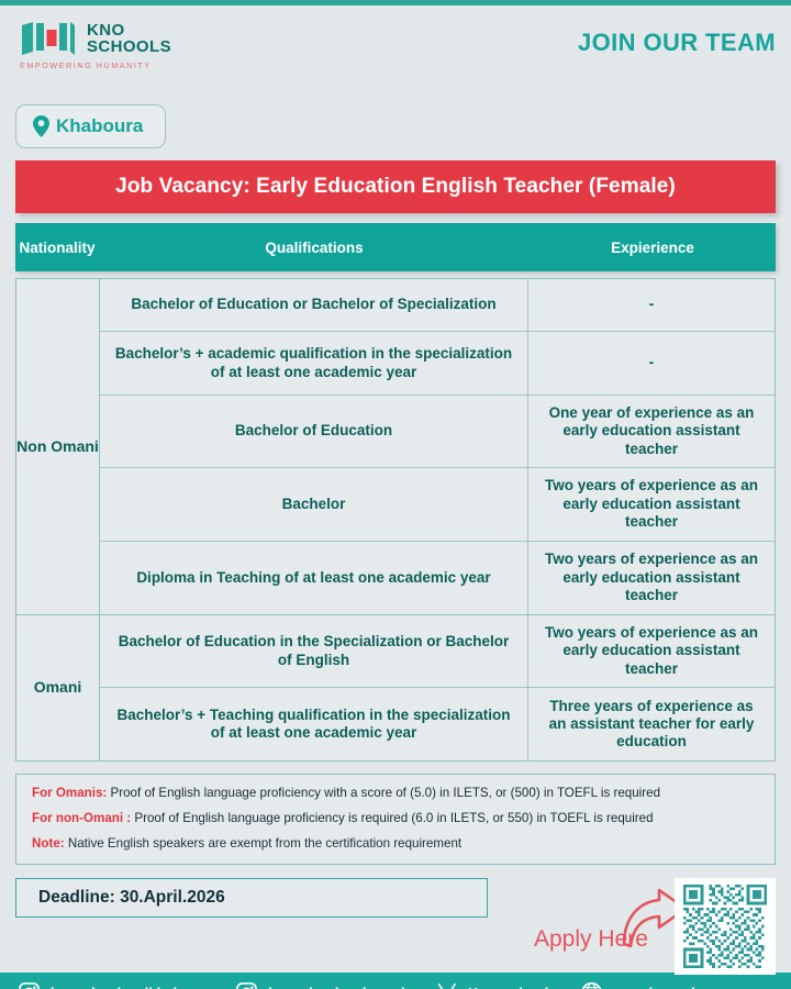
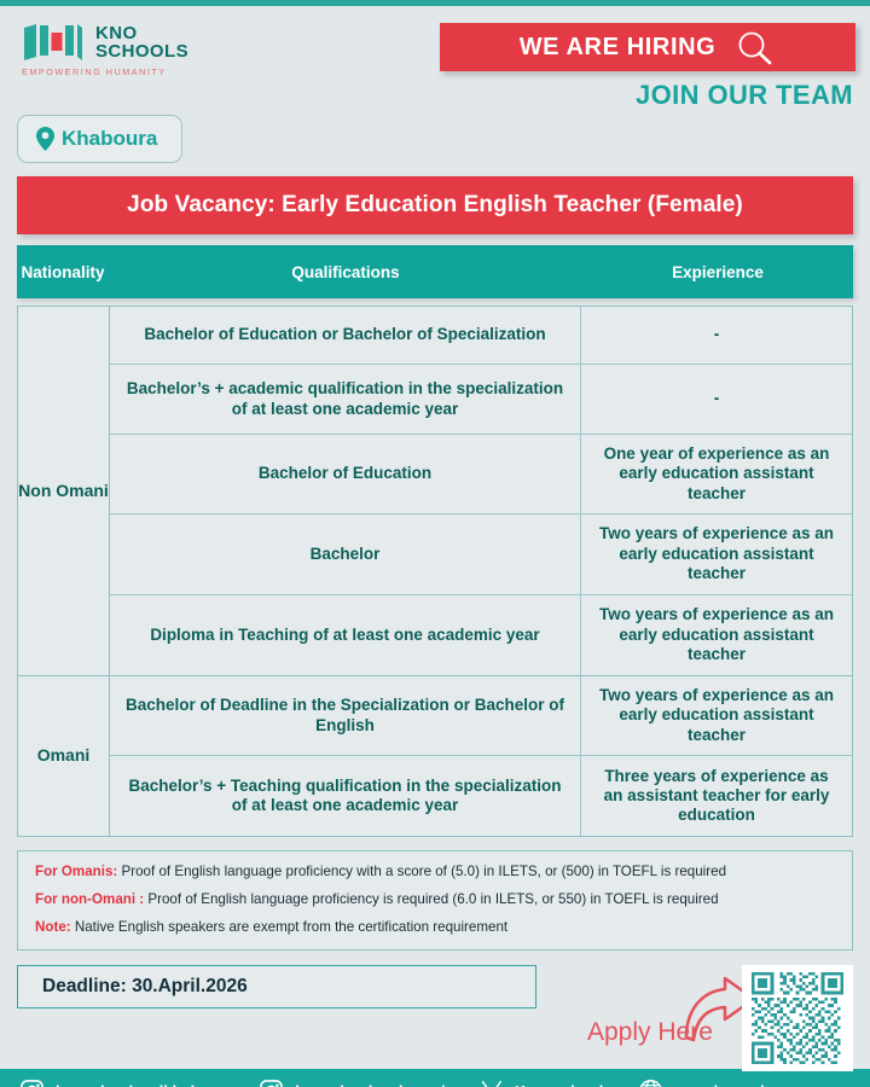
  KNO
  SCHOOLS
  EMPOWERING HUMANITY
+ WE ARE HIRING
  JOIN OUR TEAM
  Khaboura
  Job Vacancy: Early Education English Teacher (Female)
  Nationality
  Qualifications
  Expierience
  Non Omani
  Bachelor of Education or Bachelor of Specialization
  -
  Bachelor’s + academic qualification in the specialization of at least one academic year
  -
  Bachelor of Education
  One year of experience as an early education assistant teacher
  Bachelor
  Two years of experience as an early education assistant teacher
  Diploma in Teaching of at least one academic year
  Two years of experience as an early education assistant teacher
  Omani
- Bachelor of Education in the Specialization or Bachelor of English
+ Bachelor of Deadline in the Specialization or Bachelor of English
  Two years of experience as an early education assistant teacher
  Bachelor’s + Teaching qualification in the specialization of at least one academic year
  Three years of experience as an assistant teacher for early education
  For Omanis: Proof of English language proficiency with a score of (5.0) in ILETS, or (500) in TOEFL is required
  For non-Omani : Proof of English language proficiency is required (6.0 in ILETS, or 550) in TOEFL is required
  Note: Native English speakers are exempt from the certification requirement
  Deadline: 30.April.2026
  Apply Here
